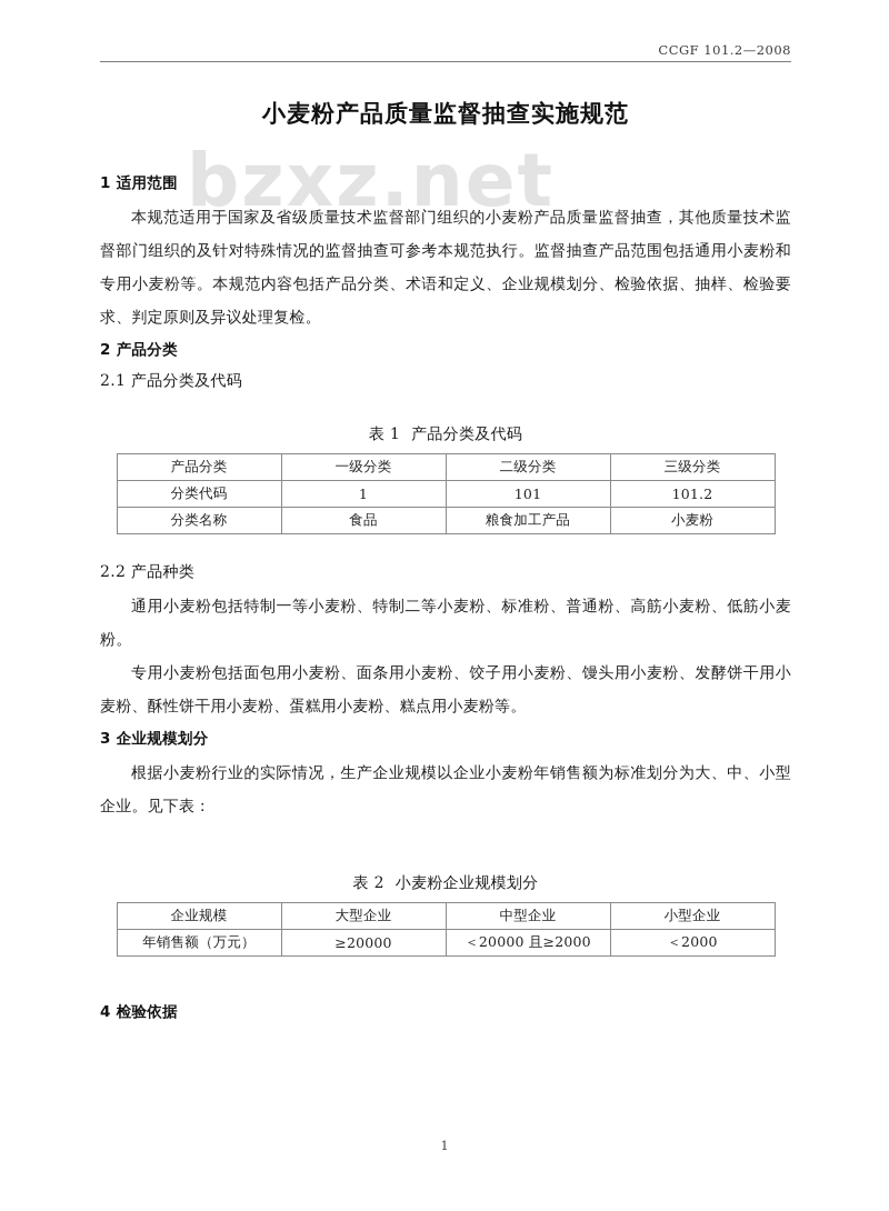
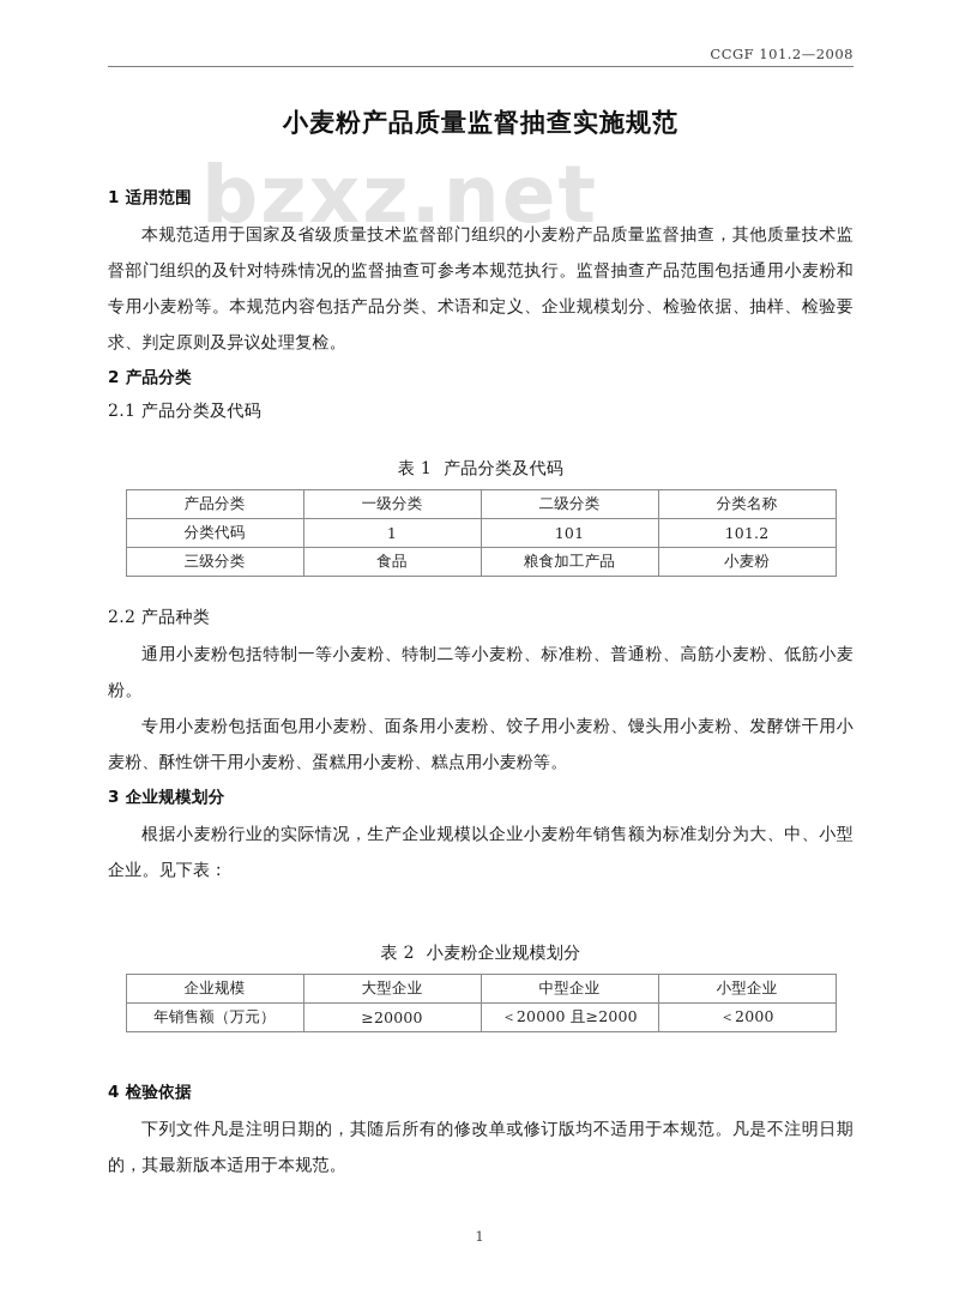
  bzxz.net
  CCGF 101.2—2008
  小麦粉产品质量监督抽查实施规范
  1 适用范围
  本规范适用于国家及省级质量技术监督部门组织的小麦粉产品质量监督抽查，其他质量技术监督部门组织的及针对特殊情况的监督抽查可参考本规范执行。监督抽查产品范围包括通用小麦粉和专用小麦粉等。本规范内容包括产品分类、术语和定义、企业规模划分、检验依据、抽样、检验要求、判定原则及异议处理复检。
  2 产品分类
  2.1 产品分类及代码
  表 1 产品分类及代码
- 产品分类	一级分类	二级分类	三级分类
+ 产品分类	一级分类	二级分类	分类名称
  分类代码	1	101	101.2
- 分类名称	食品	粮食加工产品	小麦粉
+ 三级分类	食品	粮食加工产品	小麦粉
  2.2 产品种类
  通用小麦粉包括特制一等小麦粉、特制二等小麦粉、标准粉、普通粉、高筋小麦粉、低筋小麦粉。
  专用小麦粉包括面包用小麦粉、面条用小麦粉、饺子用小麦粉、馒头用小麦粉、发酵饼干用小麦粉、酥性饼干用小麦粉、蛋糕用小麦粉、糕点用小麦粉等。
  3 企业规模划分
  根据小麦粉行业的实际情况，生产企业规模以企业小麦粉年销售额为标准划分为大、中、小型企业。见下表：
  表 2 小麦粉企业规模划分
  企业规模	大型企业	中型企业	小型企业
  年销售额（万元）	≥20000	＜20000 且≥2000	＜2000
  4 检验依据
+ 下列文件凡是注明日期的，其随后所有的修改单或修订版均不适用于本规范。凡是不注明日期的，其最新版本适用于本规范。
  1
